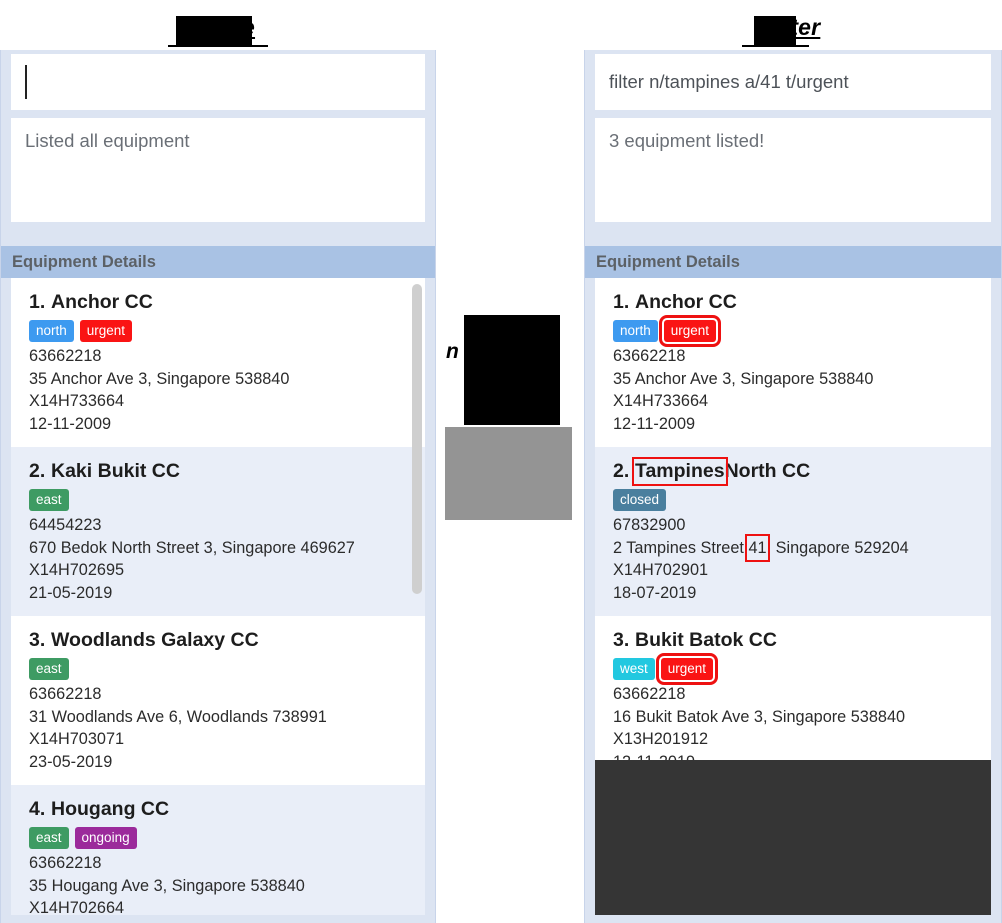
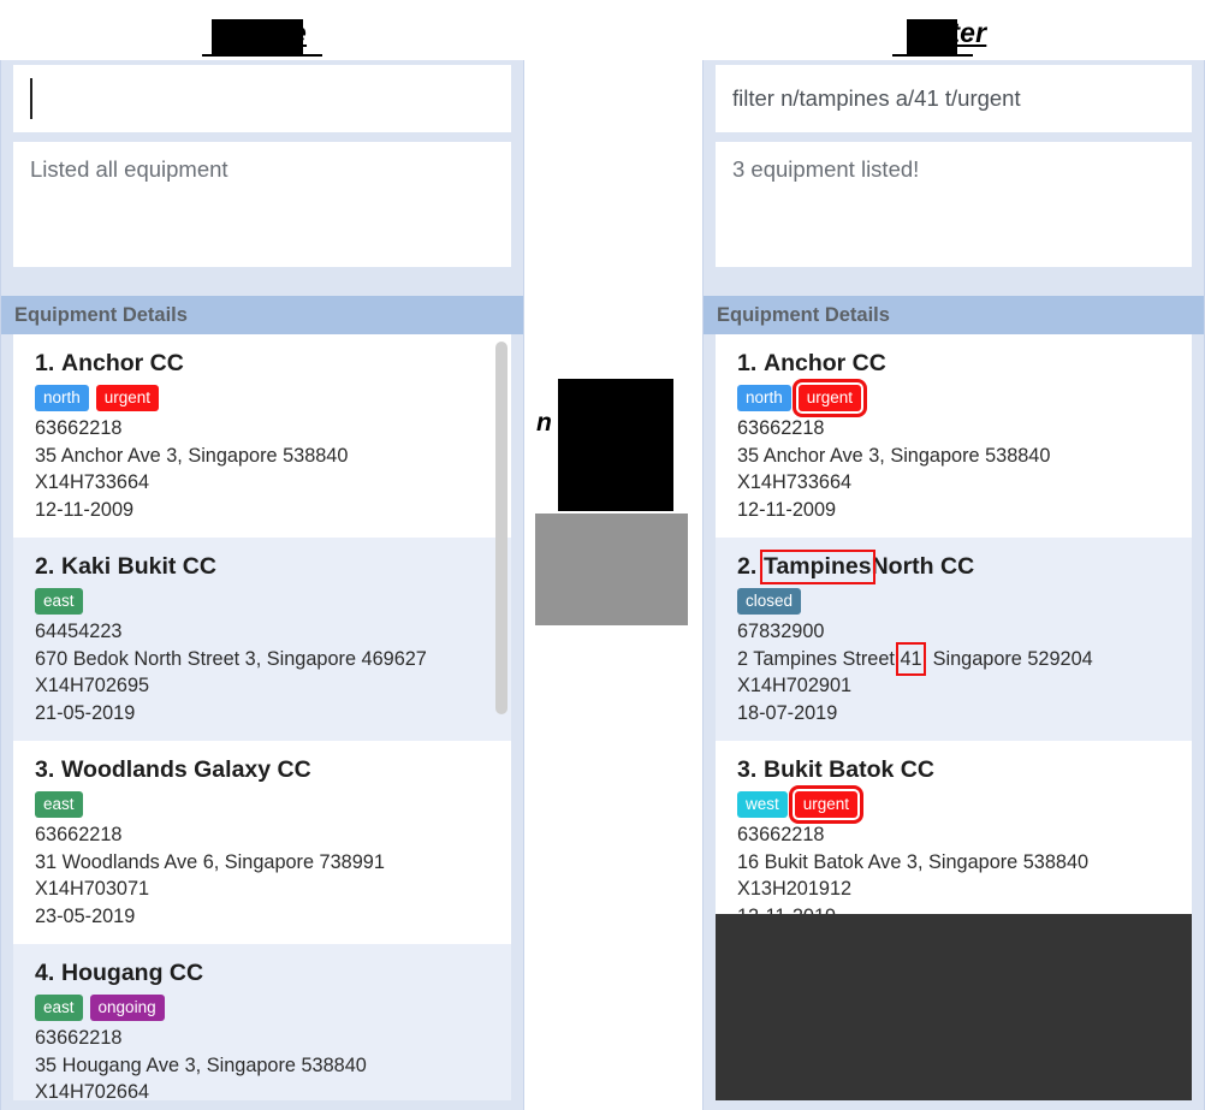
  Listed all equipment
  Equipment Details
  1. Anchor CC
  north urgent
  63662218
  35 Anchor Ave 3, Singapore 538840
  X14H733664
  12-11-2009
  2. Kaki Bukit CC
  east
  64454223
  670 Bedok North Street 3, Singapore 469627
  X14H702695
  21-05-2019
  3. Woodlands Galaxy CC
  east
  63662218
- 31 Woodlands Ave 6, Woodlands 738991
+ 31 Woodlands Ave 6, Singapore 738991
  X14H703071
  23-05-2019
  4. Hougang CC
  east ongoing
  63662218
  35 Hougang Ave 3, Singapore 538840
  X14H702664
  filter n/tampines a/41 t/urgent
  3 equipment listed!
  Equipment Details
  1. Anchor CC
  north urgent
  63662218
  35 Anchor Ave 3, Singapore 538840
  X14H733664
  12-11-2009
  2. Tampines North CC
  closed
  67832900
  2 Tampines Street 41, Singapore 529204
  X14H702901
  18-07-2019
  3. Bukit Batok CC
  west urgent
  63662218
  16 Bukit Batok Ave 3, Singapore 538840
  X13H201912
  n
